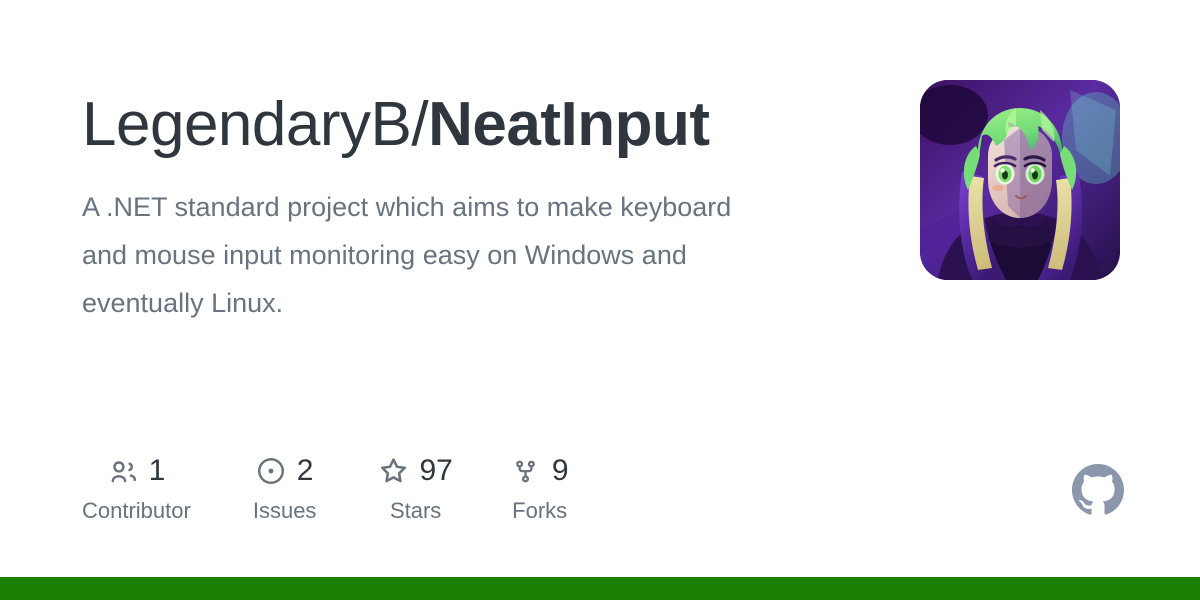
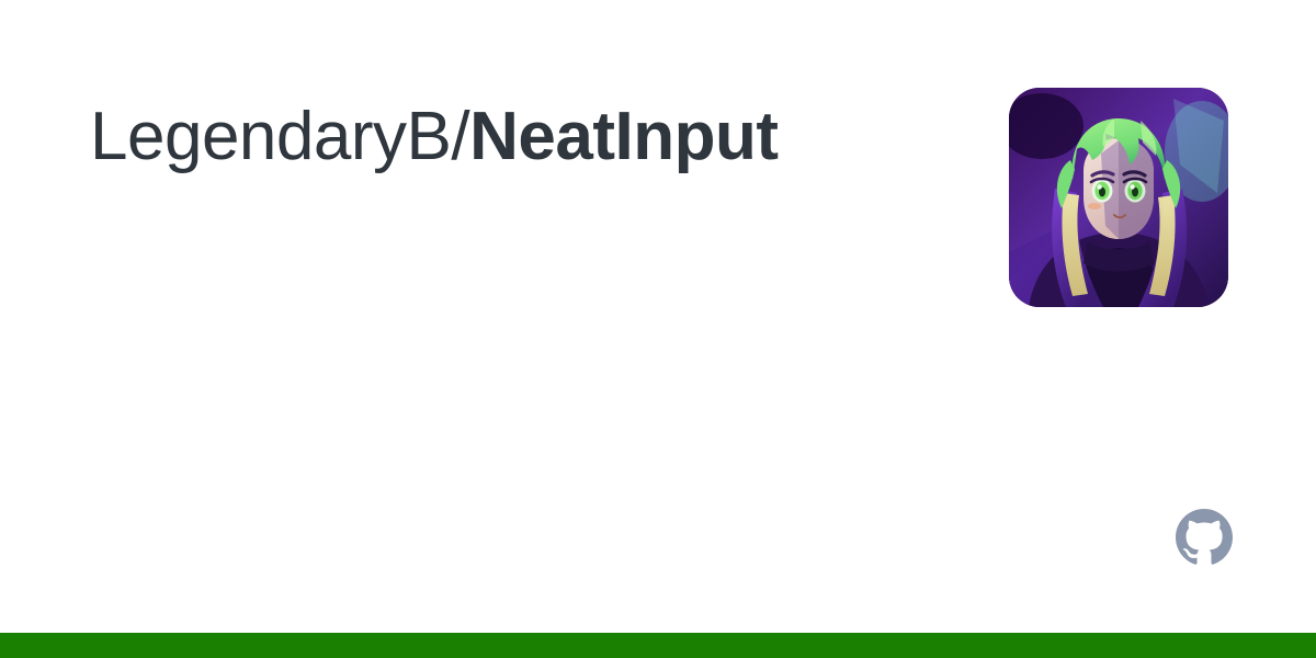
  LegendaryB/ NeatInput
- A .NET standard project which aims to make keyboard and mouse input monitoring easy on Windows and eventually Linux.
- 1
- Contributor
- 2
- Issues
- 97
- Stars
- 9
- Forks
